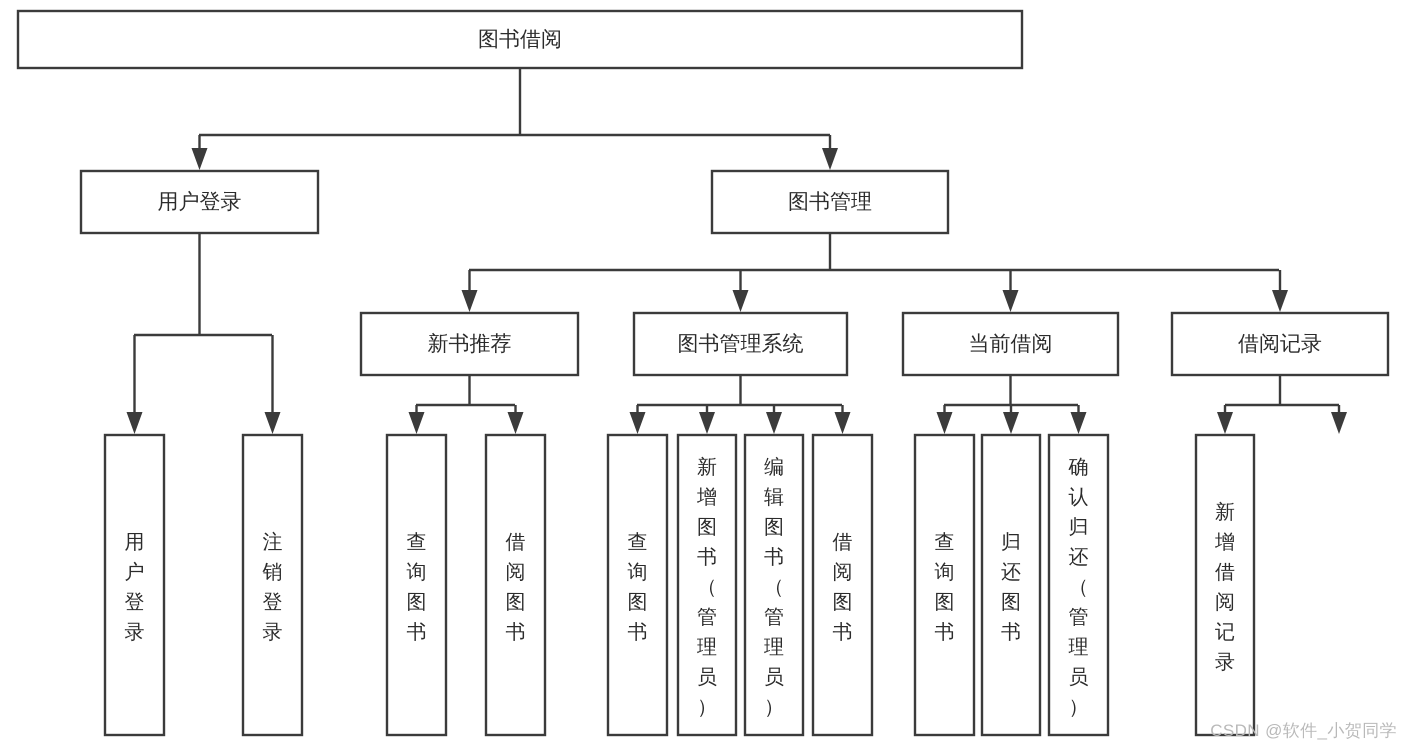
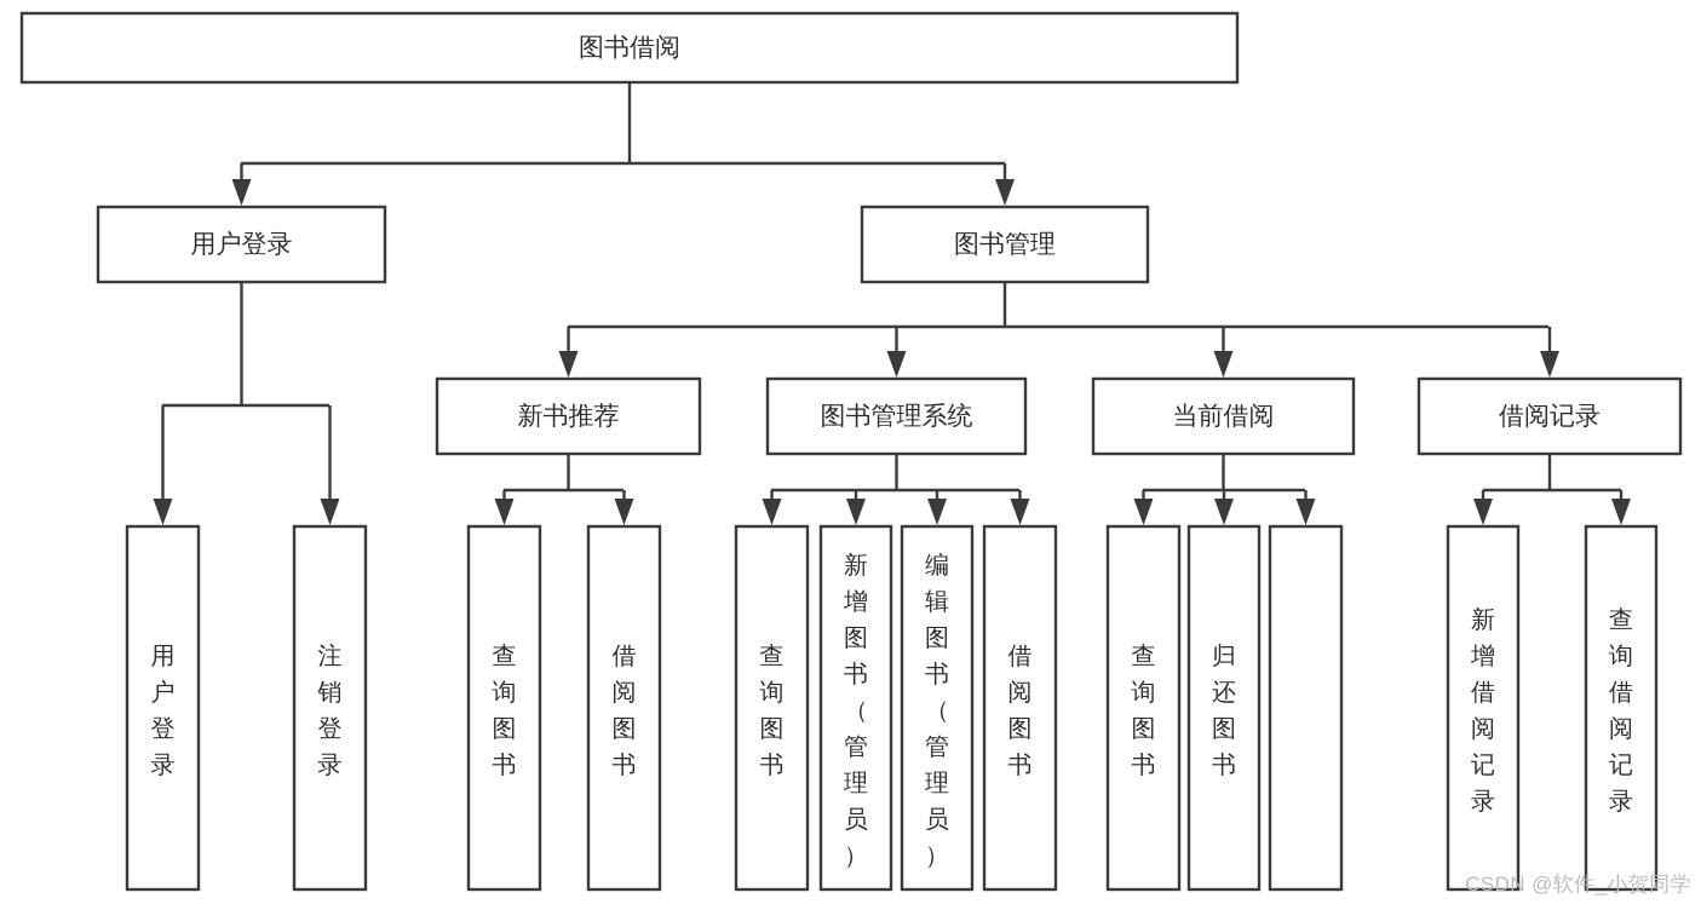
  图书借阅
  用户登录
  图书管理
  新书推荐
  图书管理系统
  当前借阅
  借阅记录
  用户登录
  注销登录
  查询图书
  借阅图书
  查询图书
  新增图书（管理员）
  编辑图书（管理员）
  借阅图书
  查询图书
  归还图书
- 确认归还（管理员）
  新增借阅记录
+ 查询借阅记录
  CSDN @软件_小贺同学
